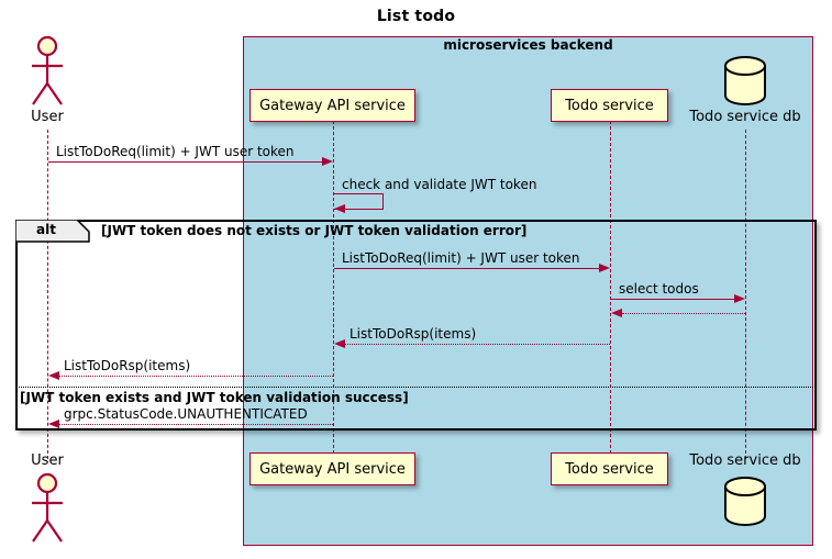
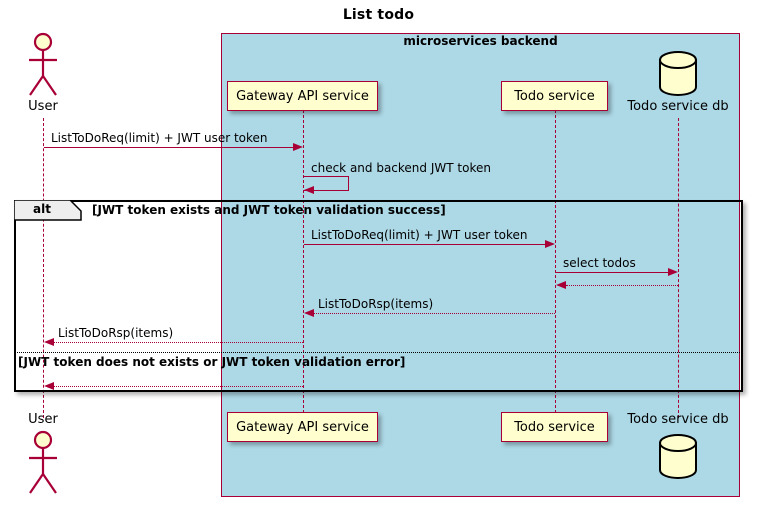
  List todo
  microservices backend
  User
  Gateway API service
  Todo service
  Todo service db
  ListToDoReq(limit) + JWT user token
- check and validate JWT token
+ check and backend JWT token
  alt
- [JWT token does not exists or JWT token validation error]
+ [JWT token exists and JWT token validation success]
  ListToDoReq(limit) + JWT user token
  select todos
  ListToDoRsp(items)
  ListToDoRsp(items)
- [JWT token exists and JWT token validation success]
+ [JWT token does not exists or JWT token validation error]
- grpc.StatusCode.UNAUTHENTICATED
  User
  Gateway API service
  Todo service
  Todo service db
